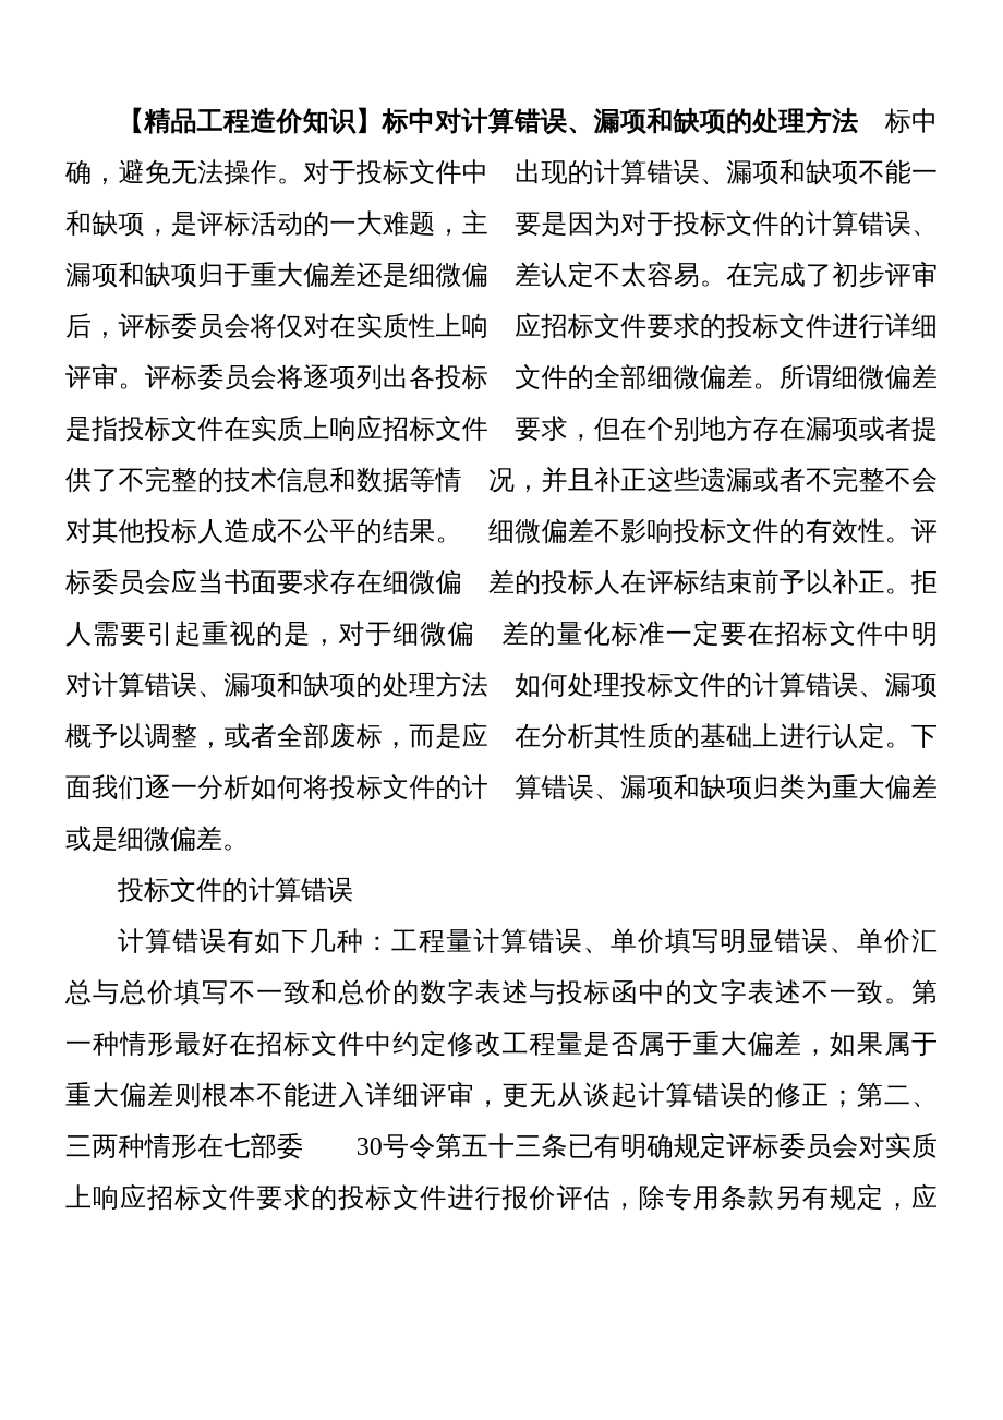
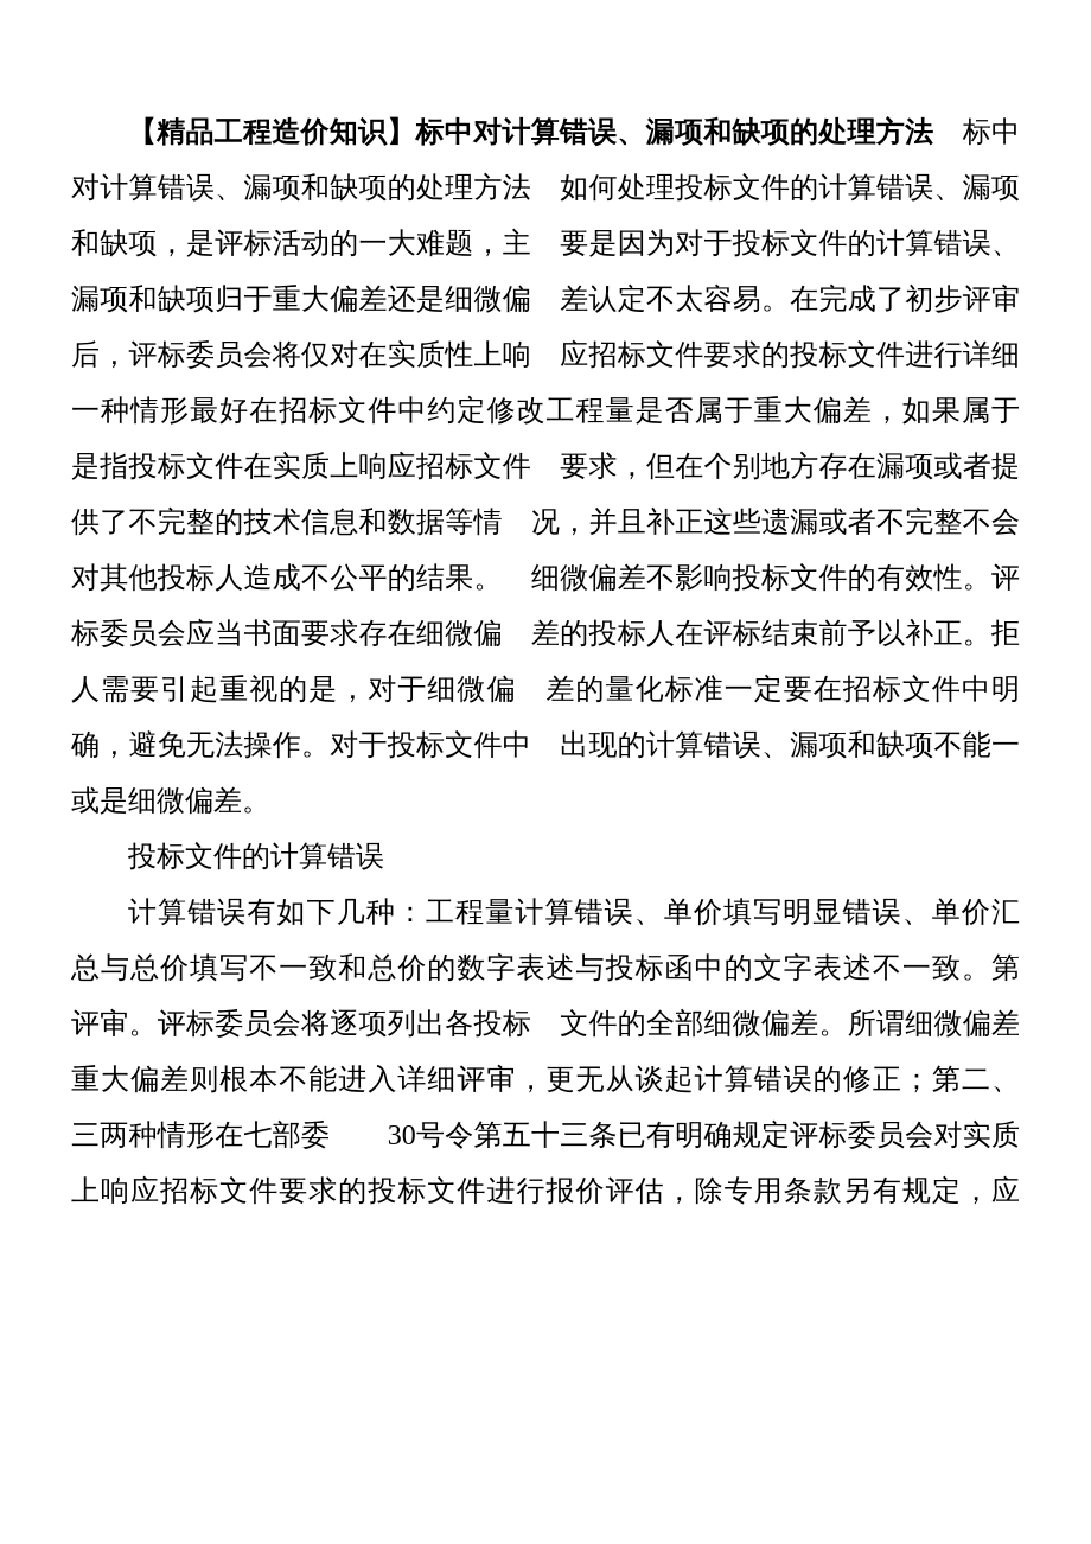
  【精品工程造价知识】标中对计算错误、漏项和缺项的处理方法 标中
- 确，避免无法操作。对于投标文件中 出现的计算错误、漏项和缺项不能一
+ 对计算错误、漏项和缺项的处理方法 如何处理投标文件的计算错误、漏项
  和缺项，是评标活动的一大难题，主 要是因为对于投标文件的计算错误、
  漏项和缺项归于重大偏差还是细微偏 差认定不太容易。在完成了初步评审
  后，评标委员会将仅对在实质性上响 应招标文件要求的投标文件进行详细
- 评审。评标委员会将逐项列出各投标 文件的全部细微偏差。所谓细微偏差
+ 一种情形最好在招标文件中约定修改工程量是否属于重大偏差，如果属于
  是指投标文件在实质上响应招标文件 要求，但在个别地方存在漏项或者提
  供了不完整的技术信息和数据等情 况，并且补正这些遗漏或者不完整不会
  对其他投标人造成不公平的结果。 细微偏差不影响投标文件的有效性。评
  标委员会应当书面要求存在细微偏 差的投标人在评标结束前予以补正。拒
  人需要引起重视的是，对于细微偏 差的量化标准一定要在招标文件中明
- 对计算错误、漏项和缺项的处理方法 如何处理投标文件的计算错误、漏项
+ 确，避免无法操作。对于投标文件中 出现的计算错误、漏项和缺项不能一
- 概予以调整，或者全部废标，而是应 在分析其性质的基础上进行认定。下
- 面我们逐一分析如何将投标文件的计 算错误、漏项和缺项归类为重大偏差
  或是细微偏差。
  投标文件的计算错误
  计算错误有如下几种：工程量计算错误、单价填写明显错误、单价汇
  总与总价填写不一致和总价的数字表述与投标函中的文字表述不一致。第
- 一种情形最好在招标文件中约定修改工程量是否属于重大偏差，如果属于
+ 评审。评标委员会将逐项列出各投标 文件的全部细微偏差。所谓细微偏差
  重大偏差则根本不能进入详细评审，更无从谈起计算错误的修正；第二、
  三两种情形在七部委 30号令第五十三条已有明确规定评标委员会对实质
  上响应招标文件要求的投标文件进行报价评估，除专用条款另有规定，应
